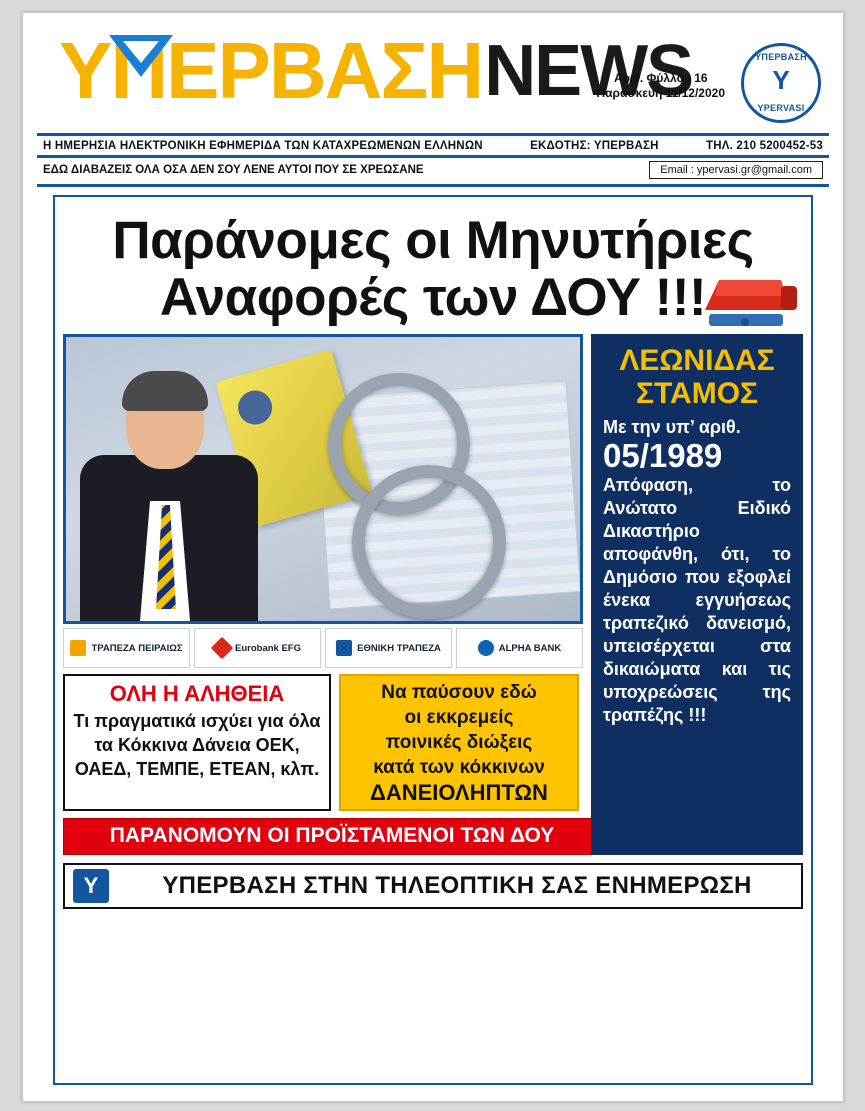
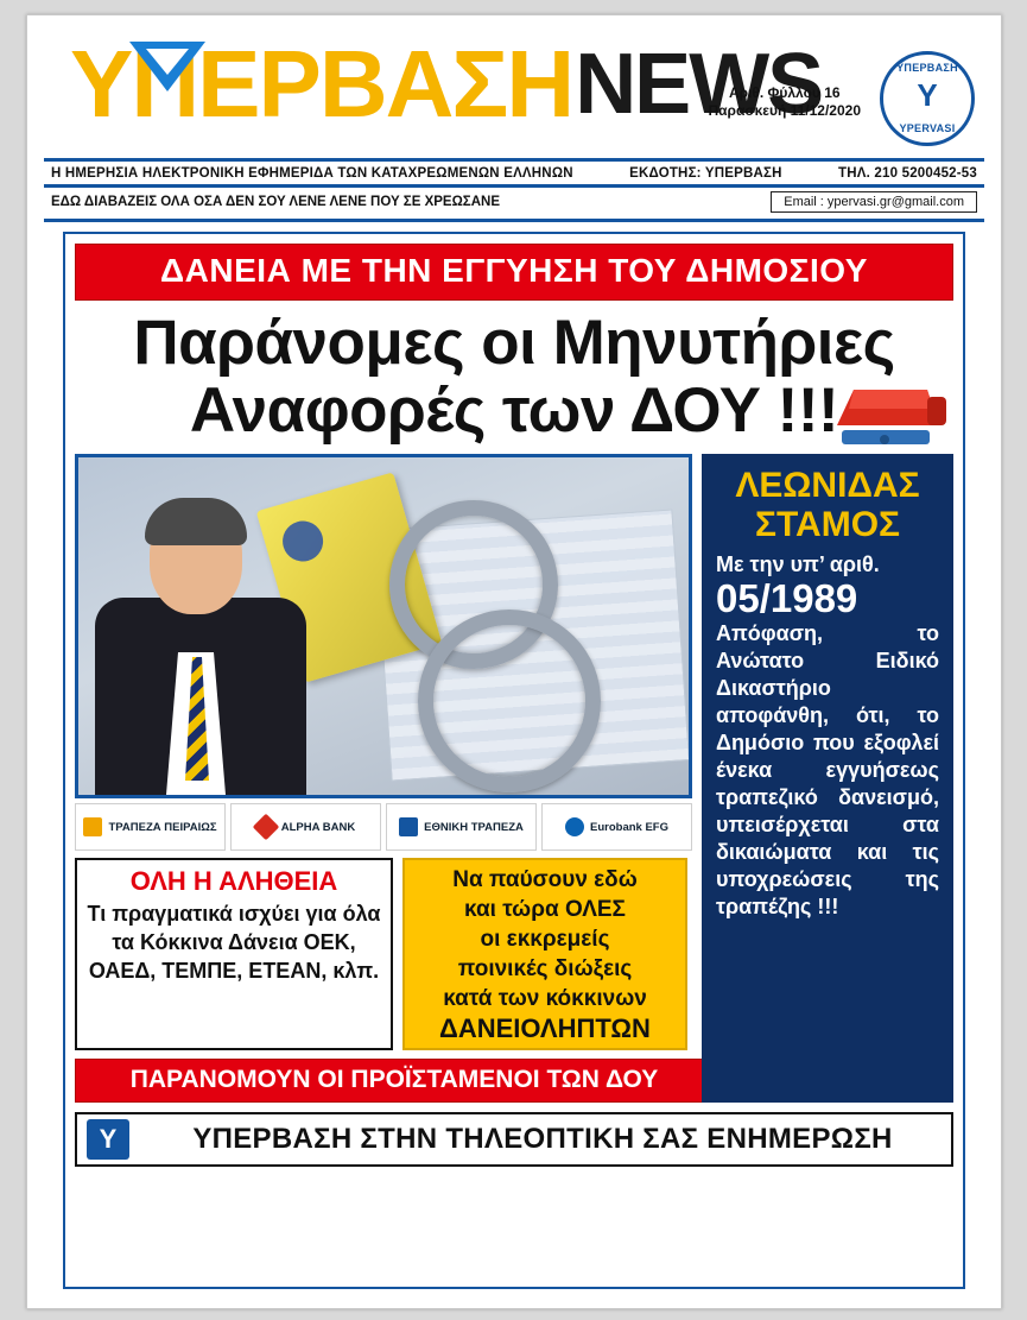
  ΥΕΡΒΑΣΗ
  NEWS
  Αριθ. Φύλλου 16
  Παρασκευή 11/12/2020
  ΥΠΕΡΒΑΣΗ
  Υ
  YPERVASI
  Η ΗΜΕΡΗΣΙΑ ΗΛΕΚΤΡΟΝΙΚΗ ΕΦΗΜΕΡΙΔΑ ΤΩΝ ΚΑΤΑΧΡΕΩΜΕΝΩΝ ΕΛΛΗΝΩΝ
  ΕΚΔΟΤΗΣ: ΥΠΕΡΒΑΣΗ
  ΤΗΛ. 210 5200452-53
- ΕΔΩ ΔΙΑΒΑΖΕΙΣ ΟΛΑ ΟΣΑ ΔΕΝ ΣΟΥ ΛΕΝΕ ΑΥΤΟΙ ΠΟΥ ΣΕ ΧΡΕΩΣΑΝΕ
+ ΕΔΩ ΔΙΑΒΑΖΕΙΣ ΟΛΑ ΟΣΑ ΔΕΝ ΣΟΥ ΛΕΝΕ ΛΕΝΕ ΠΟΥ ΣΕ ΧΡΕΩΣΑΝΕ
  Email : ypervasi.gr@gmail.com
+ ΔΑΝΕΙΑ ΜΕ ΤΗΝ ΕΓΓΥΗΣΗ ΤΟΥ ΔΗΜΟΣΙΟΥ
  Παράνομες οι Μηνυτήριες
  Αναφορές των ΔΟΥ !!!
  ΤΡΑΠΕΖΑ ΠΕΙΡΑΙΩΣ
- Eurobank EFG
+ ALPHA BANK
  ΕΘΝΙΚΗ ΤΡΑΠΕΖΑ
- ALPHA BANK
+ Eurobank EFG
  ΟΛΗ Η ΑΛΗΘΕΙΑ
  Τι πραγματικά ισχύει για όλα τα Κόκκινα Δάνεια ΟΕΚ, ΟΑΕΔ, ΤΕΜΠΕ, ΕΤΕΑΝ, κλπ.
  Να παύσουν εδώ
+ και τώρα ΟΛΕΣ
  οι εκκρεμείς
  ποινικές διώξεις
  κατά των κόκκινων
  ΔΑΝΕΙΟΛΗΠΤΩΝ
  ΠΑΡΑΝΟΜΟΥΝ ΟΙ ΠΡΟΪΣΤΑΜΕΝΟΙ ΤΩΝ ΔΟΥ
  ΛΕΩΝΙΔΑΣ
  ΣΤΑΜΟΣ
  Με την υπ’ αριθ.
  05/1989
  Απόφαση, το Ανώτατο Ειδικό Δικαστήριο αποφάνθη, ότι, το Δημόσιο που εξοφλεί ένεκα εγγυήσεως τραπεζικό δανεισμό, υπεισέρχεται στα δικαιώματα και τις υποχρεώσεις της τραπέζης !!!
  Υ
  ΥΠΕΡΒΑΣΗ ΣΤΗΝ ΤΗΛΕΟΠΤΙΚΗ ΣΑΣ ΕΝΗΜΕΡΩΣΗ
